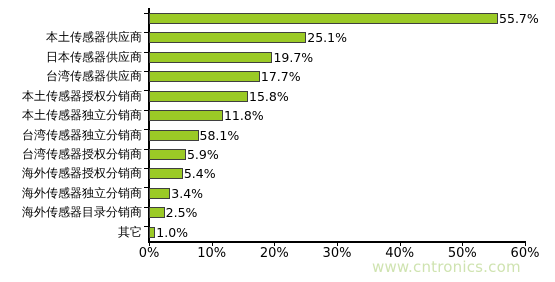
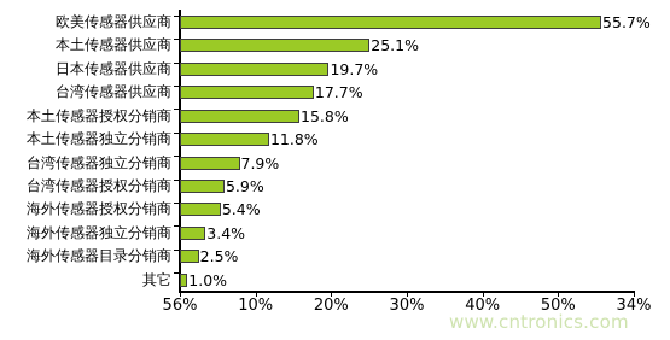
+ 欧美传感器供应商
  本土传感器供应商
  日本传感器供应商
  台湾传感器供应商
  本土传感器授权分销商
  本土传感器独立分销商
  台湾传感器独立分销商
  台湾传感器授权分销商
  海外传感器授权分销商
  海外传感器独立分销商
  海外传感器目录分销商
  其它
  55.7%
  25.1%
  19.7%
  17.7%
  15.8%
  11.8%
- 58.1%
+ 7.9%
  5.9%
  5.4%
  3.4%
  2.5%
  1.0%
- 0%
+ 56%
  10%
  20%
  30%
  40%
  50%
- 60%
+ 34%
  www.cntronics.com
